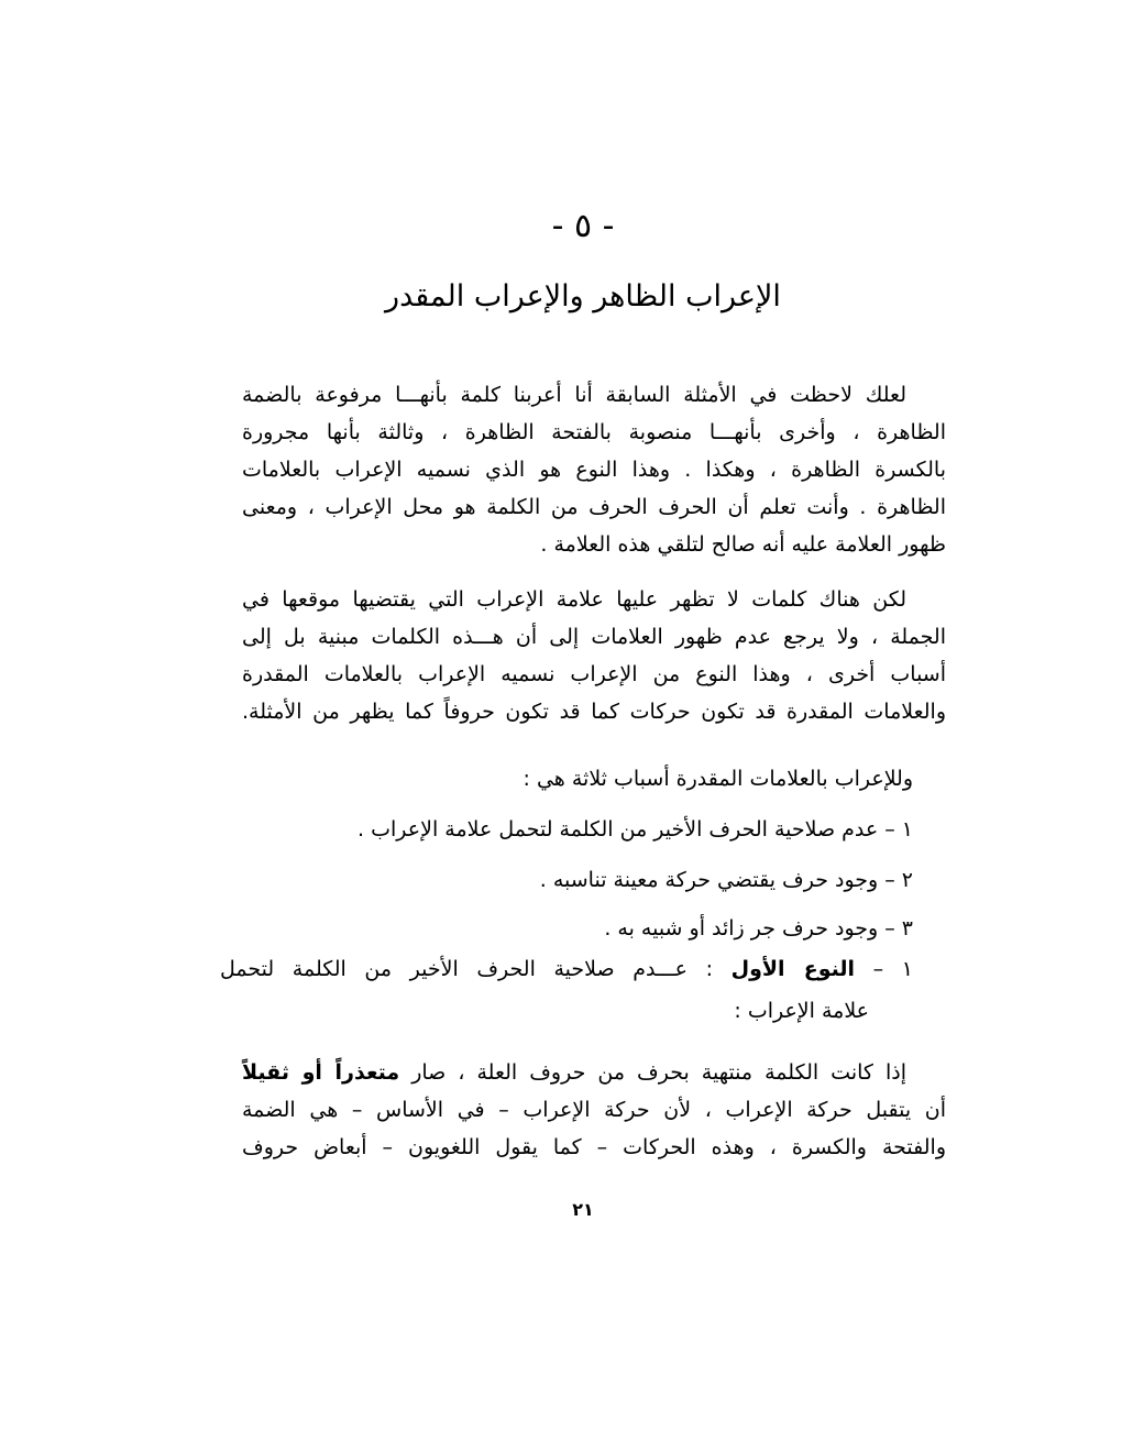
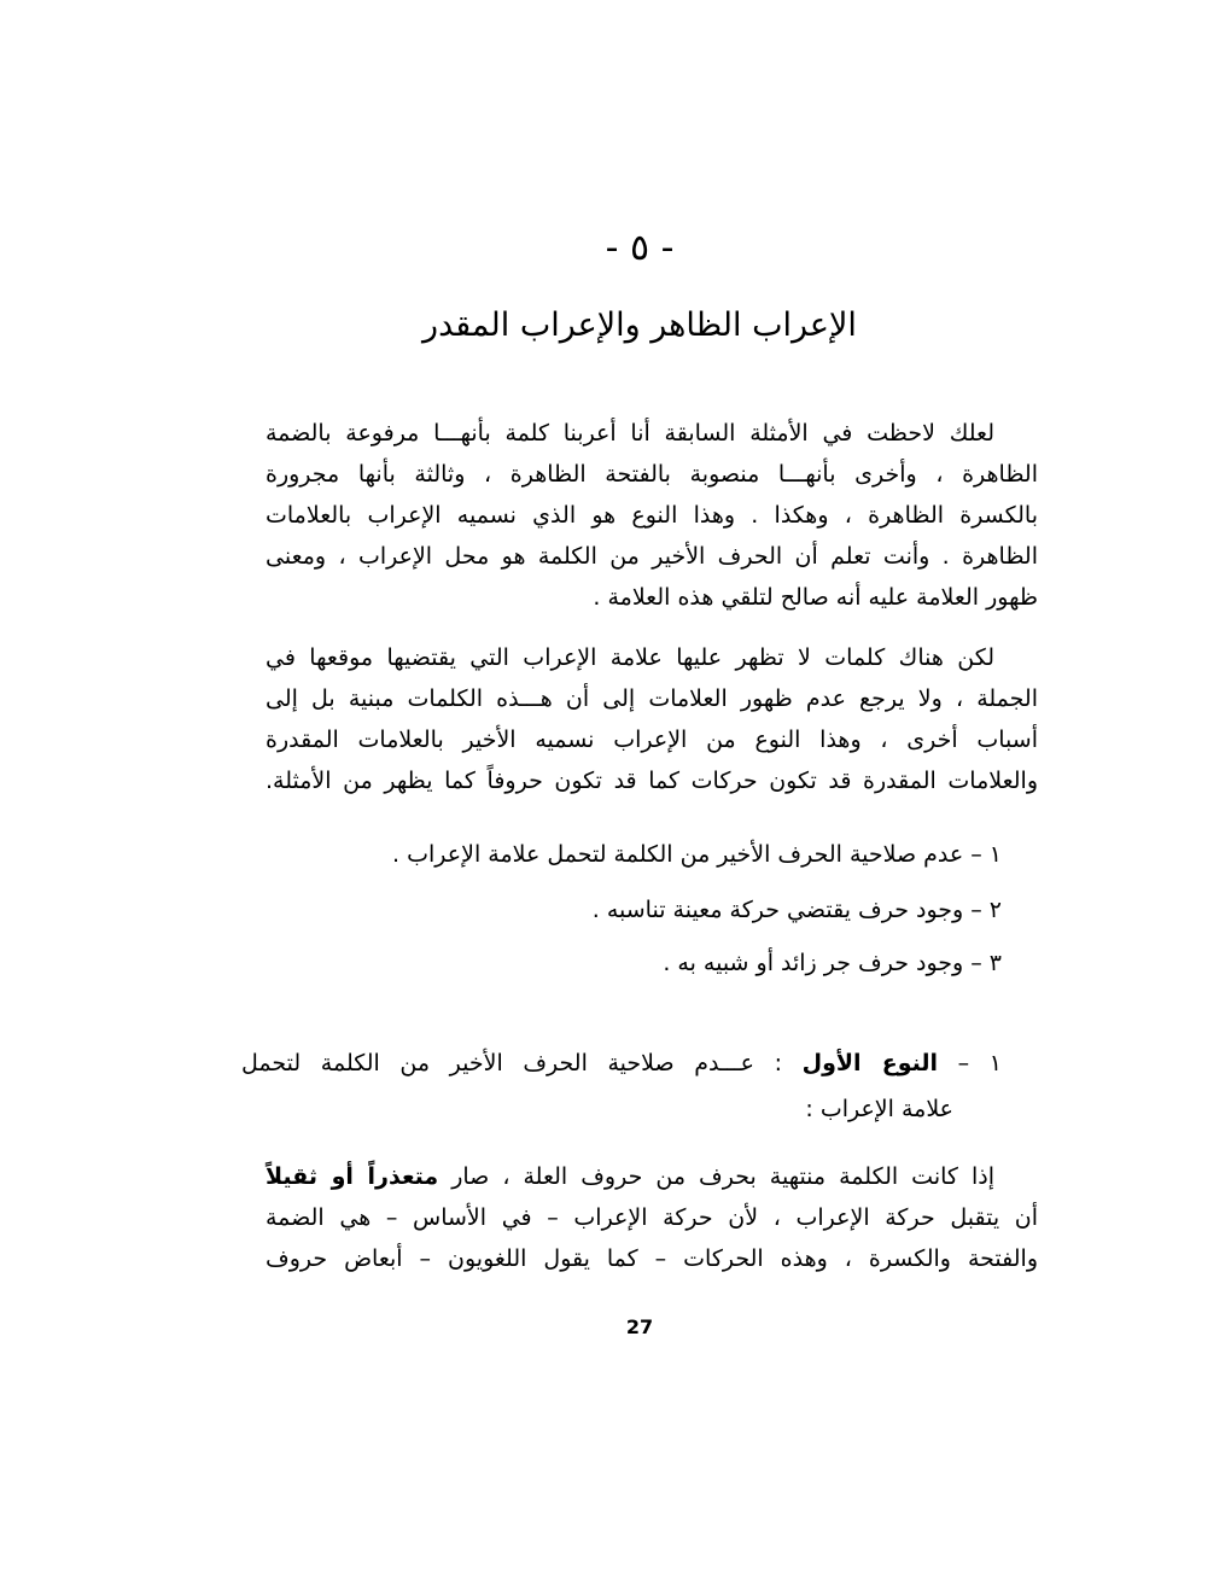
  - ٥ -
  الإعراب الظاهر والإعراب المقدر
  لعلك لاحظت في الأمثلة السابقة أنا أعربنا كلمة بأنهـــا مرفوعة بالضمة
  الظاهرة ، وأخرى بأنهـــا منصوبة بالفتحة الظاهرة ، وثالثة بأنها مجرورة
  بالكسرة الظاهرة ، وهكذا . وهذا النوع هو الذي نسميه الإعراب بالعلامات
- الظاهرة . وأنت تعلم أن الحرف الحرف من الكلمة هو محل الإعراب ، ومعنى
+ الظاهرة . وأنت تعلم أن الحرف الأخير من الكلمة هو محل الإعراب ، ومعنى
  ظهور العلامة عليه أنه صالح لتلقي هذه العلامة .
  لكن هناك كلمات لا تظهر عليها علامة الإعراب التي يقتضيها موقعها في
  الجملة ، ولا يرجع عدم ظهور العلامات إلى أن هـــذه الكلمات مبنية بل إلى
- أسباب أخرى ، وهذا النوع من الإعراب نسميه الإعراب بالعلامات المقدرة
+ أسباب أخرى ، وهذا النوع من الإعراب نسميه الأخير بالعلامات المقدرة
  والعلامات المقدرة قد تكون حركات كما قد تكون حروفاً كما يظهر من الأمثلة.
- وللإعراب بالعلامات المقدرة أسباب ثلاثة هي :
  ١ – عدم صلاحية الحرف الأخير من الكلمة لتحمل علامة الإعراب .
  ٢ – وجود حرف يقتضي حركة معينة تناسبه .
  ٣ – وجود حرف جر زائد أو شبيه به .
  ١ – النوع الأول : عـــدم صلاحية الحرف الأخير من الكلمة لتحمل
  علامة الإعراب :
  إذا كانت الكلمة منتهية بحرف من حروف العلة ، صار متعذراً أو ثقيلاً
  أن يتقبل حركة الإعراب ، لأن حركة الإعراب – في الأساس – هي الضمة
  والفتحة والكسرة ، وهذه الحركات – كما يقول اللغويون – أبعاض حروف
- ٢١
+ 27
